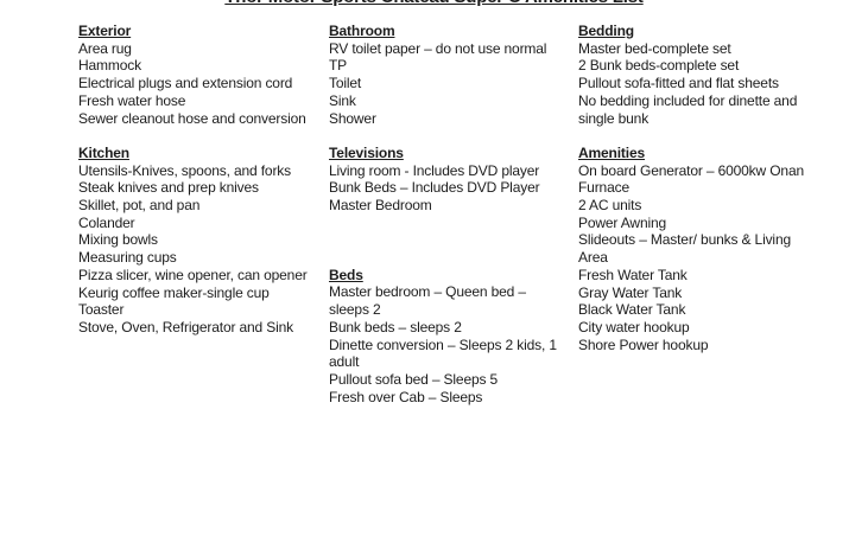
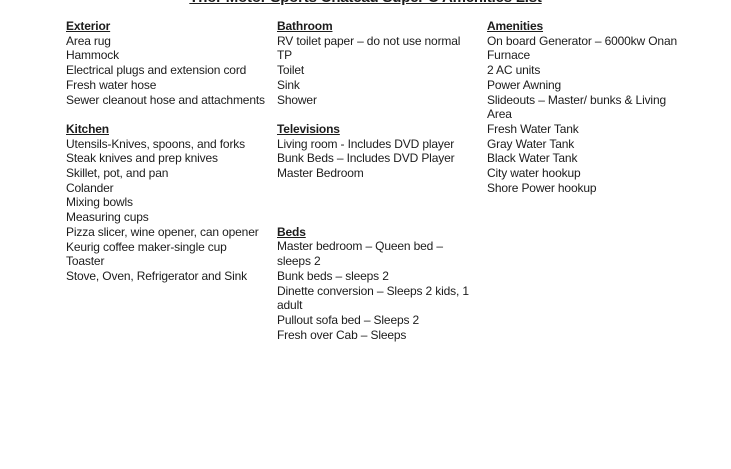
  Exterior
  Area rug
  Hammock
  Electrical plugs and extension cord
  Fresh water hose
- Sewer cleanout hose and conversion
+ Sewer cleanout hose and attachments
  Kitchen
  Utensils-Knives, spoons, and forks
  Steak knives and prep knives
  Skillet, pot, and pan
  Colander
  Mixing bowls
  Measuring cups
  Pizza slicer, wine opener, can opener
  Keurig coffee maker-single cup
  Toaster
  Stove, Oven, Refrigerator and Sink
  Bathroom
  RV toilet paper – do not use normal TP
  Toilet
  Sink
  Shower
  Televisions
  Living room - Includes DVD player
  Bunk Beds – Includes DVD Player
  Master Bedroom
  Beds
  Master bedroom – Queen bed – sleeps 2
  Bunk beds – sleeps 2
  Dinette conversion – Sleeps 2 kids, 1 adult
- Pullout sofa bed – Sleeps 5
+ Pullout sofa bed – Sleeps 2
  Fresh over Cab – Sleeps
- Bedding
- Master bed-complete set
- 2 Bunk beds-complete set
- Pullout sofa-fitted and flat sheets
- No bedding included for dinette and single bunk
  Amenities
  On board Generator – 6000kw Onan
  Furnace
  2 AC units
  Power Awning
  Slideouts – Master/ bunks & Living Area
  Fresh Water Tank
  Gray Water Tank
  Black Water Tank
  City water hookup
  Shore Power hookup
